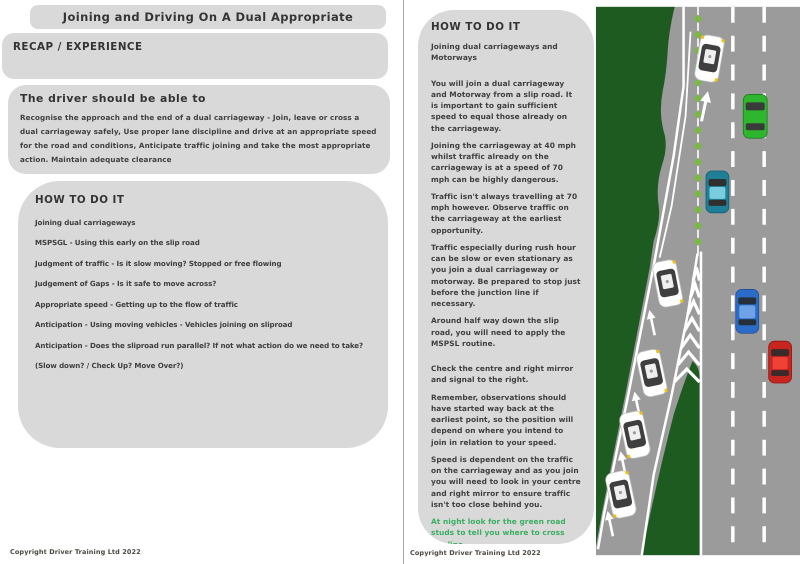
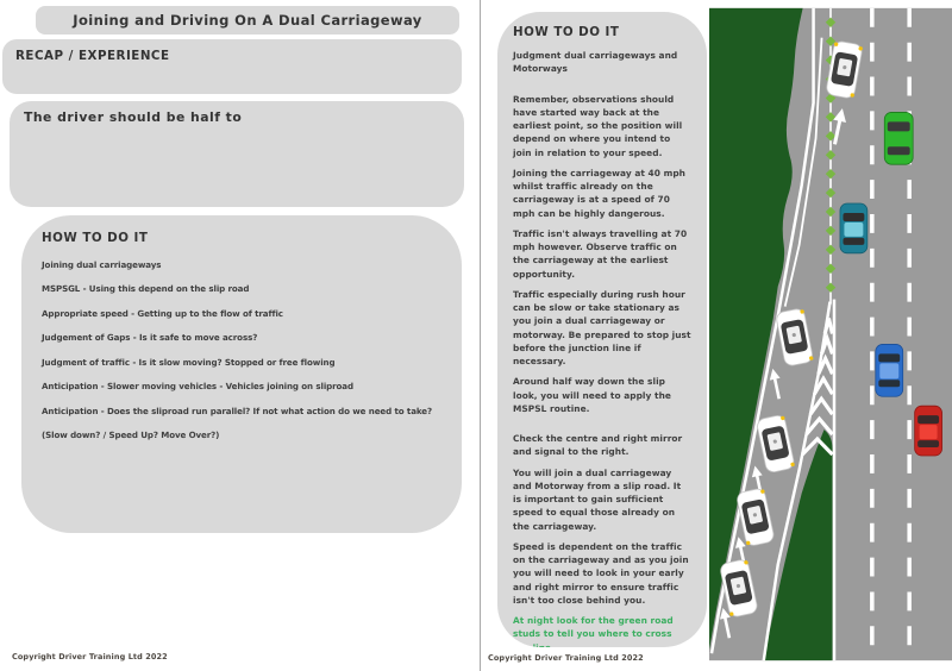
- Joining and Driving On A Dual Appropriate
+ Joining and Driving On A Dual Carriageway
  RECAP / EXPERIENCE
- The driver should be able to
+ The driver should be half to
- Recognise the approach and the end of a dual carriageway - Join, leave or cross a dual carriageway safely, Use proper lane discipline and drive at an appropriate speed for the road and conditions, Anticipate traffic joining and take the most appropriate action. Maintain adequate clearance
  HOW TO DO IT
  Joining dual carriageways
- MSPSGL - Using this early on the slip road
+ MSPSGL - Using this depend on the slip road
- Judgment of traffic - Is it slow moving? Stopped or free flowing
+ Appropriate speed - Getting up to the flow of traffic
  Judgement of Gaps - Is it safe to move across?
- Appropriate speed - Getting up to the flow of traffic
+ Judgment of traffic - Is it slow moving? Stopped or free flowing
- Anticipation - Using moving vehicles - Vehicles joining on sliproad
+ Anticipation - Slower moving vehicles - Vehicles joining on sliproad
  Anticipation - Does the sliproad run parallel? If not what action do we need to take?
- (Slow down? / Check Up? Move Over?)
+ (Slow down? / Speed Up? Move Over?)
  Copyright Driver Training Ltd 2022
  HOW TO DO IT
- Joining dual carriageways and Motorways
+ Judgment dual carriageways and Motorways
- You will join a dual carriageway and Motorway from a slip road. It is important to gain sufficient speed to equal those already on the carriageway.
+ Remember, observations should have started way back at the earliest point, so the position will depend on where you intend to join in relation to your speed.
  Joining the carriageway at 40 mph whilst traffic already on the carriageway is at a speed of 70 mph can be highly dangerous.
  Traffic isn't always travelling at 70 mph however. Observe traffic on the carriageway at the earliest opportunity.
- Traffic especially during rush hour can be slow or even stationary as you join a dual carriageway or motorway. Be prepared to stop just before the junction line if necessary.
+ Traffic especially during rush hour can be slow or take stationary as you join a dual carriageway or motorway. Be prepared to stop just before the junction line if necessary.
- Around half way down the slip road, you will need to apply the MSPSL routine.
+ Around half way down the slip look, you will need to apply the MSPSL routine.
  Check the centre and right mirror and signal to the right.
- Remember, observations should have started way back at the earliest point, so the position will depend on where you intend to join in relation to your speed.
+ You will join a dual carriageway and Motorway from a slip road. It is important to gain sufficient speed to equal those already on the carriageway.
- Speed is dependent on the traffic on the carriageway and as you join you will need to look in your centre and right mirror to ensure traffic isn't too close behind you.
+ Speed is dependent on the traffic on the carriageway and as you join you will need to look in your early and right mirror to ensure traffic isn't too close behind you.
  At night look for the green road studs to tell you where to cross
  Copyright Driver Training Ltd 2022
